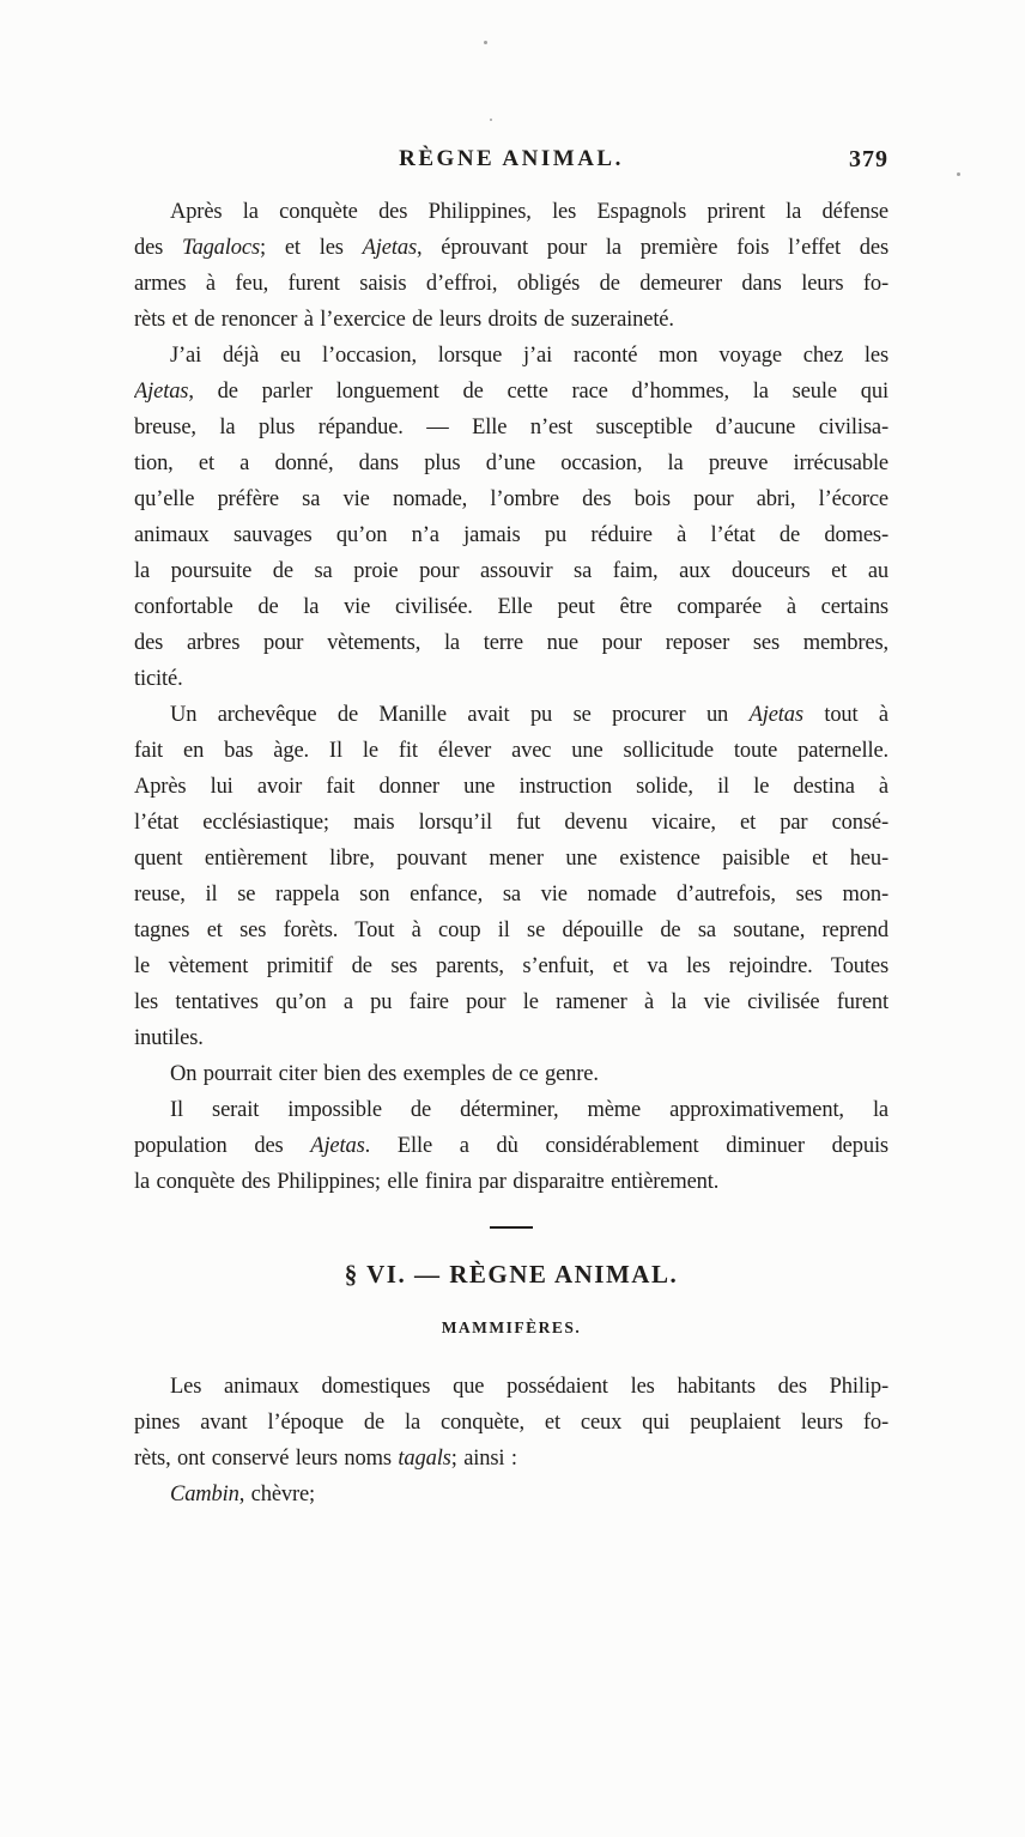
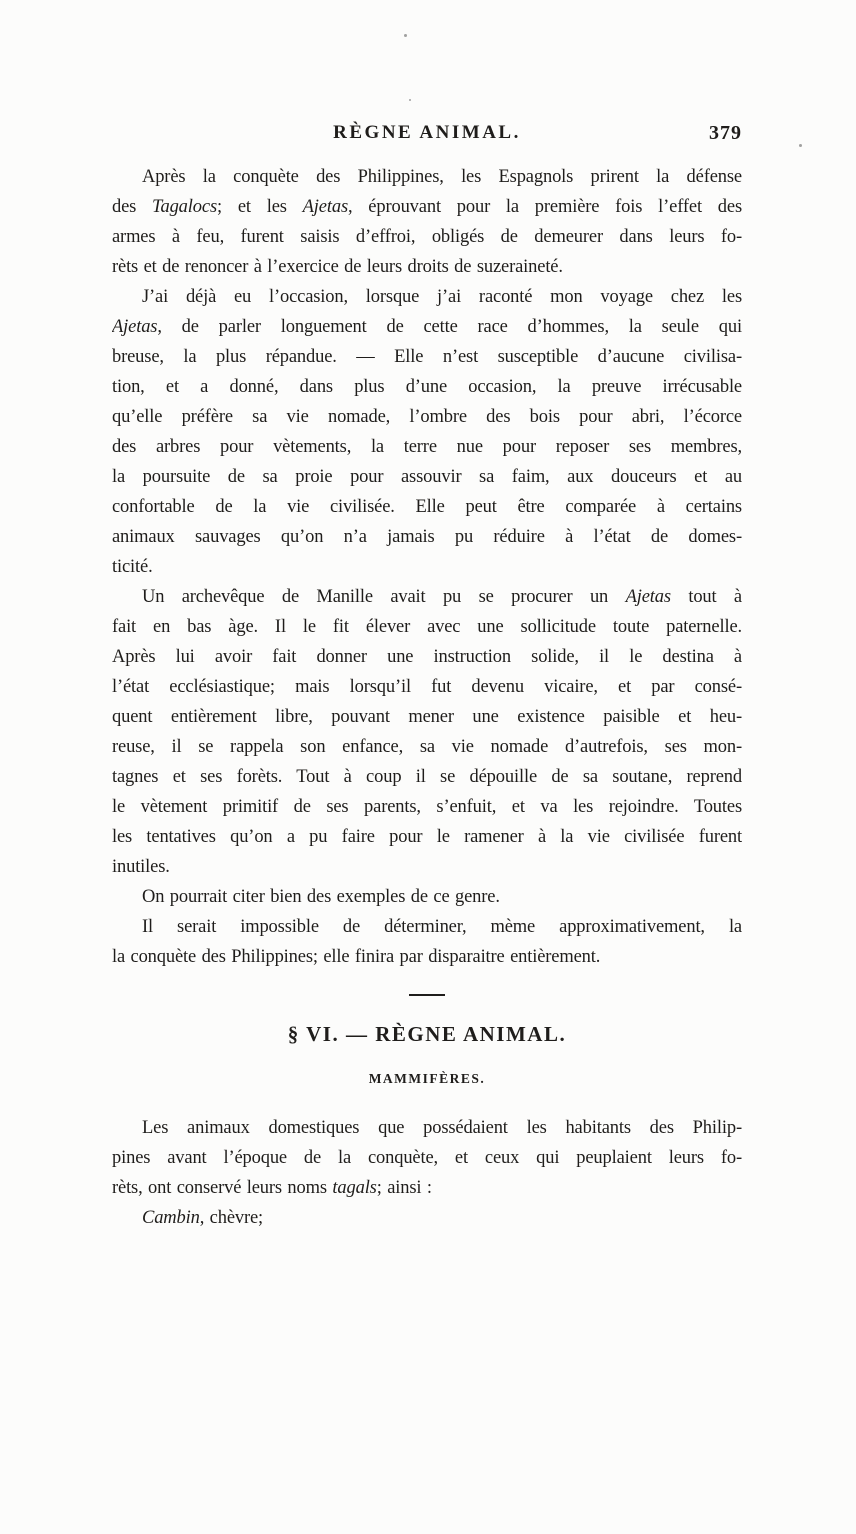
  RÈGNE ANIMAL.
  379
  Après la conquète des Philippines, les Espagnols prirent la défense
  des Tagalocs; et les Ajetas, éprouvant pour la première fois l’effet des
  armes à feu, furent saisis d’effroi, obligés de demeurer dans leurs fo-
  rèts et de renoncer à l’exercice de leurs droits de suzeraineté.
  J’ai déjà eu l’occasion, lorsque j’ai raconté mon voyage chez les
  Ajetas, de parler longuement de cette race d’hommes, la seule qui
  breuse, la plus répandue. — Elle n’est susceptible d’aucune civilisa-
  tion, et a donné, dans plus d’une occasion, la preuve irrécusable
  qu’elle préfère sa vie nomade, l’ombre des bois pour abri, l’écorce
- animaux sauvages qu’on n’a jamais pu réduire à l’état de domes-
+ des arbres pour vètements, la terre nue pour reposer ses membres,
  la poursuite de sa proie pour assouvir sa faim, aux douceurs et au
  confortable de la vie civilisée. Elle peut être comparée à certains
- des arbres pour vètements, la terre nue pour reposer ses membres,
+ animaux sauvages qu’on n’a jamais pu réduire à l’état de domes-
  ticité.
  Un archevêque de Manille avait pu se procurer un Ajetas tout à
  fait en bas àge. Il le fit élever avec une sollicitude toute paternelle.
  Après lui avoir fait donner une instruction solide, il le destina à
  l’état ecclésiastique; mais lorsqu’il fut devenu vicaire, et par consé-
  quent entièrement libre, pouvant mener une existence paisible et heu-
  reuse, il se rappela son enfance, sa vie nomade d’autrefois, ses mon-
  tagnes et ses forèts. Tout à coup il se dépouille de sa soutane, reprend
  le vètement primitif de ses parents, s’enfuit, et va les rejoindre. Toutes
  les tentatives qu’on a pu faire pour le ramener à la vie civilisée furent
  inutiles.
  On pourrait citer bien des exemples de ce genre.
  Il serait impossible de déterminer, mème approximativement, la
- population des Ajetas. Elle a dù considérablement diminuer depuis
  la conquète des Philippines; elle finira par disparaitre entièrement.
  § VI. — RÈGNE ANIMAL.
  MAMMIFÈRES.
  Les animaux domestiques que possédaient les habitants des Philip-
  pines avant l’époque de la conquète, et ceux qui peuplaient leurs fo-
  rèts, ont conservé leurs noms tagals; ainsi :
  Cambin, chèvre;
